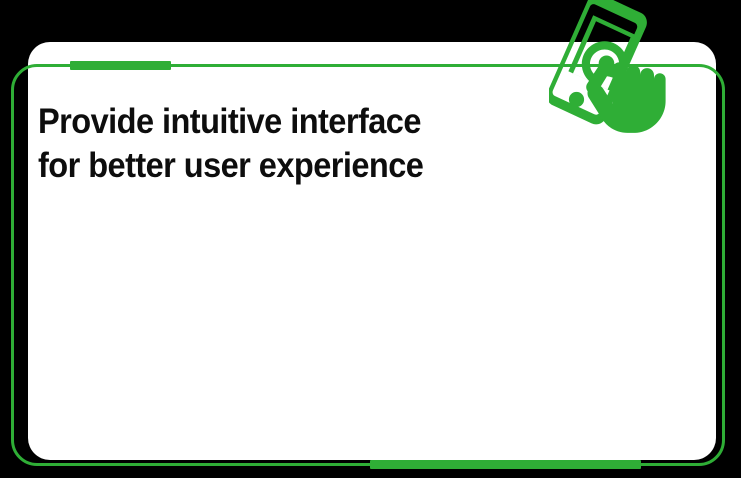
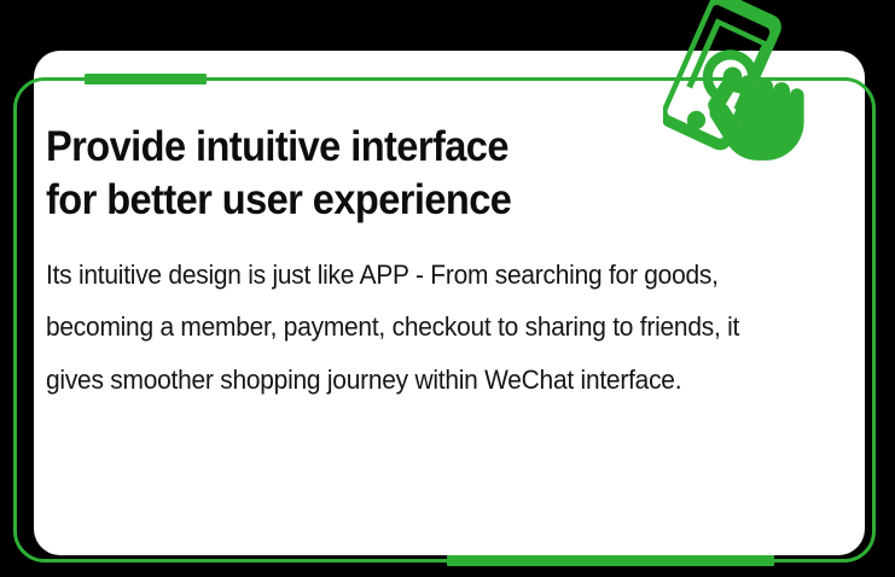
  Provide intuitive interface
  for better user experience
+ Its intuitive design is just like APP - From searching for goods, becoming a member, payment, checkout to sharing to friends, it gives smoother shopping journey within WeChat interface.
